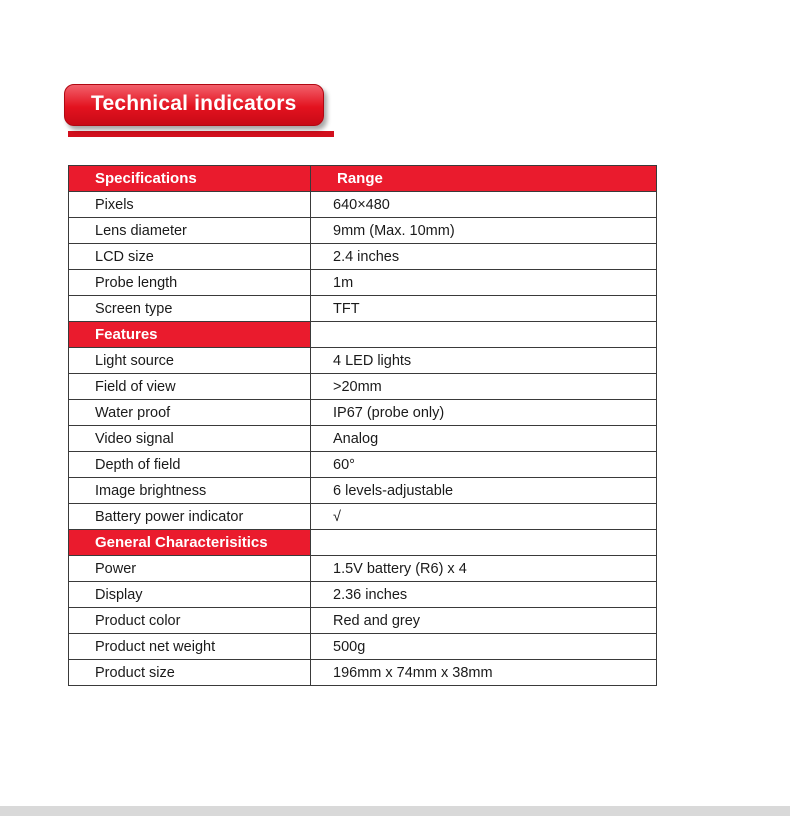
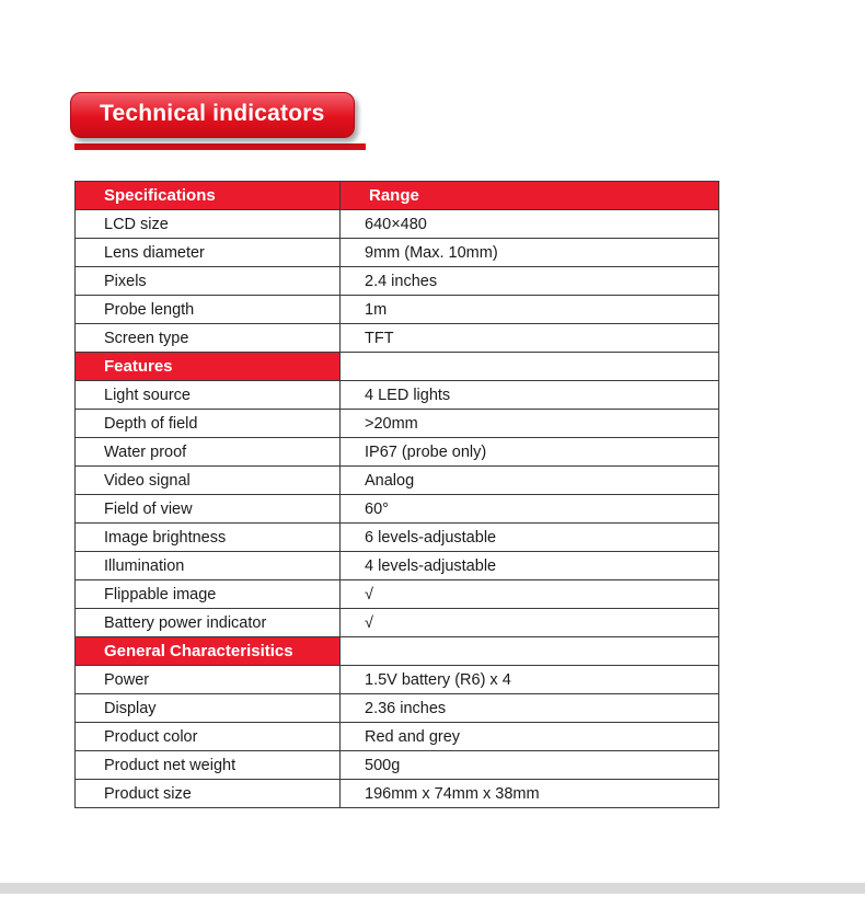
  Technical indicators
  Specifications	Range
- Pixels	640×480
+ LCD size	640×480
  Lens diameter	9mm (Max. 10mm)
- LCD size	2.4 inches
+ Pixels	2.4 inches
  Probe length	1m
  Screen type	TFT
  Features
  Light source	4 LED lights
- Field of view	>20mm
+ Depth of field	>20mm
  Water proof	IP67 (probe only)
  Video signal	Analog
- Depth of field	60°
+ Field of view	60°
  Image brightness	6 levels-adjustable
+ Illumination	4 levels-adjustable
+ Flippable image	√
  Battery power indicator	√
  General Characterisitics
  Power	1.5V battery (R6) x 4
  Display	2.36 inches
  Product color	Red and grey
  Product net weight	500g
  Product size	196mm x 74mm x 38mm
